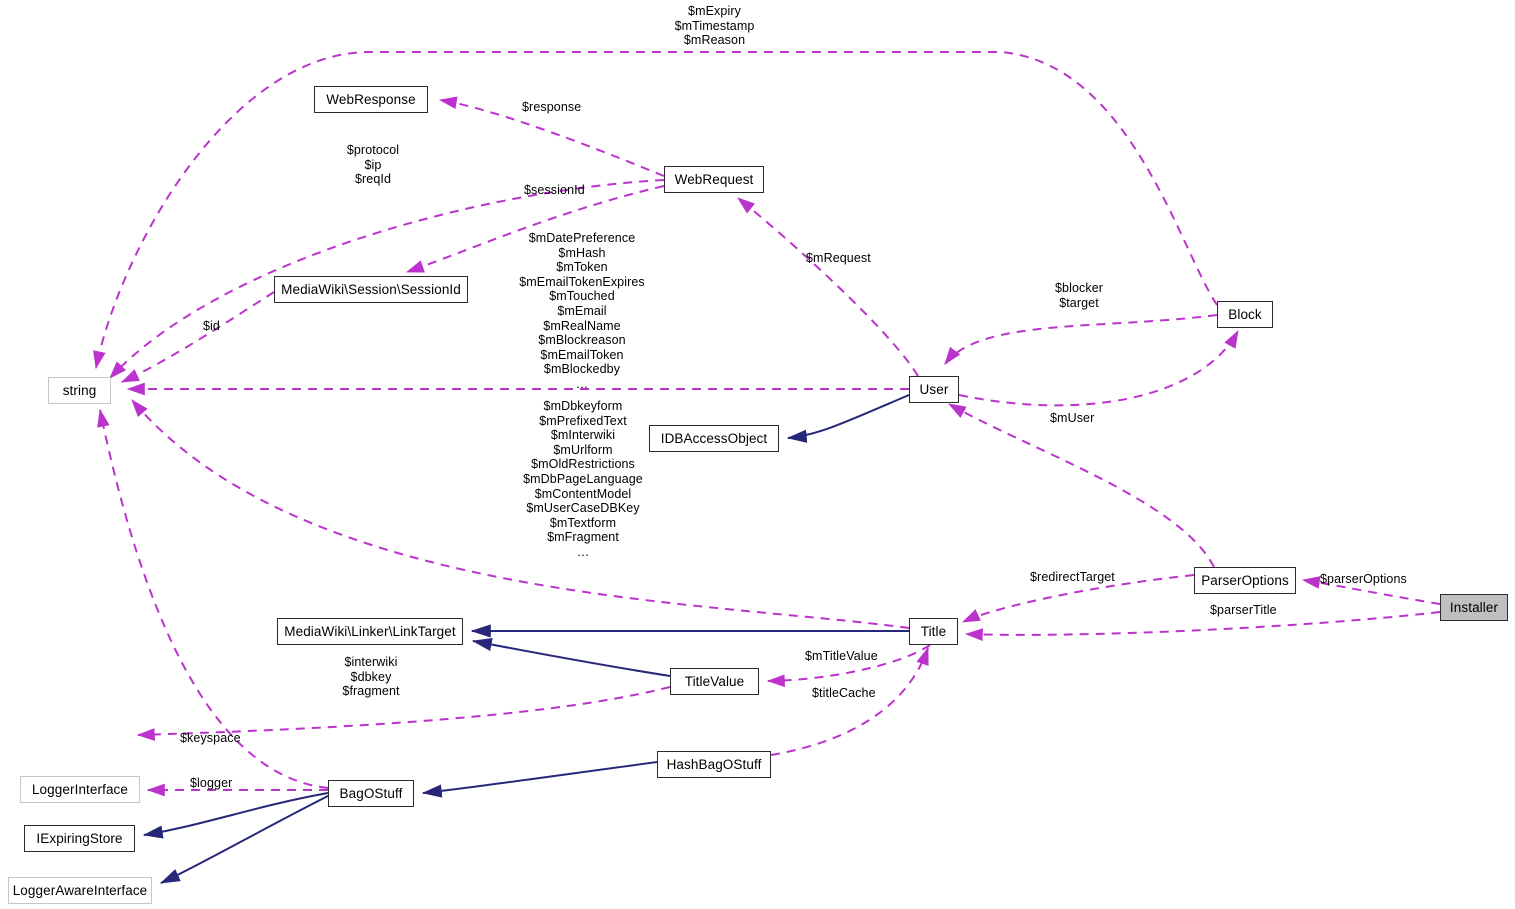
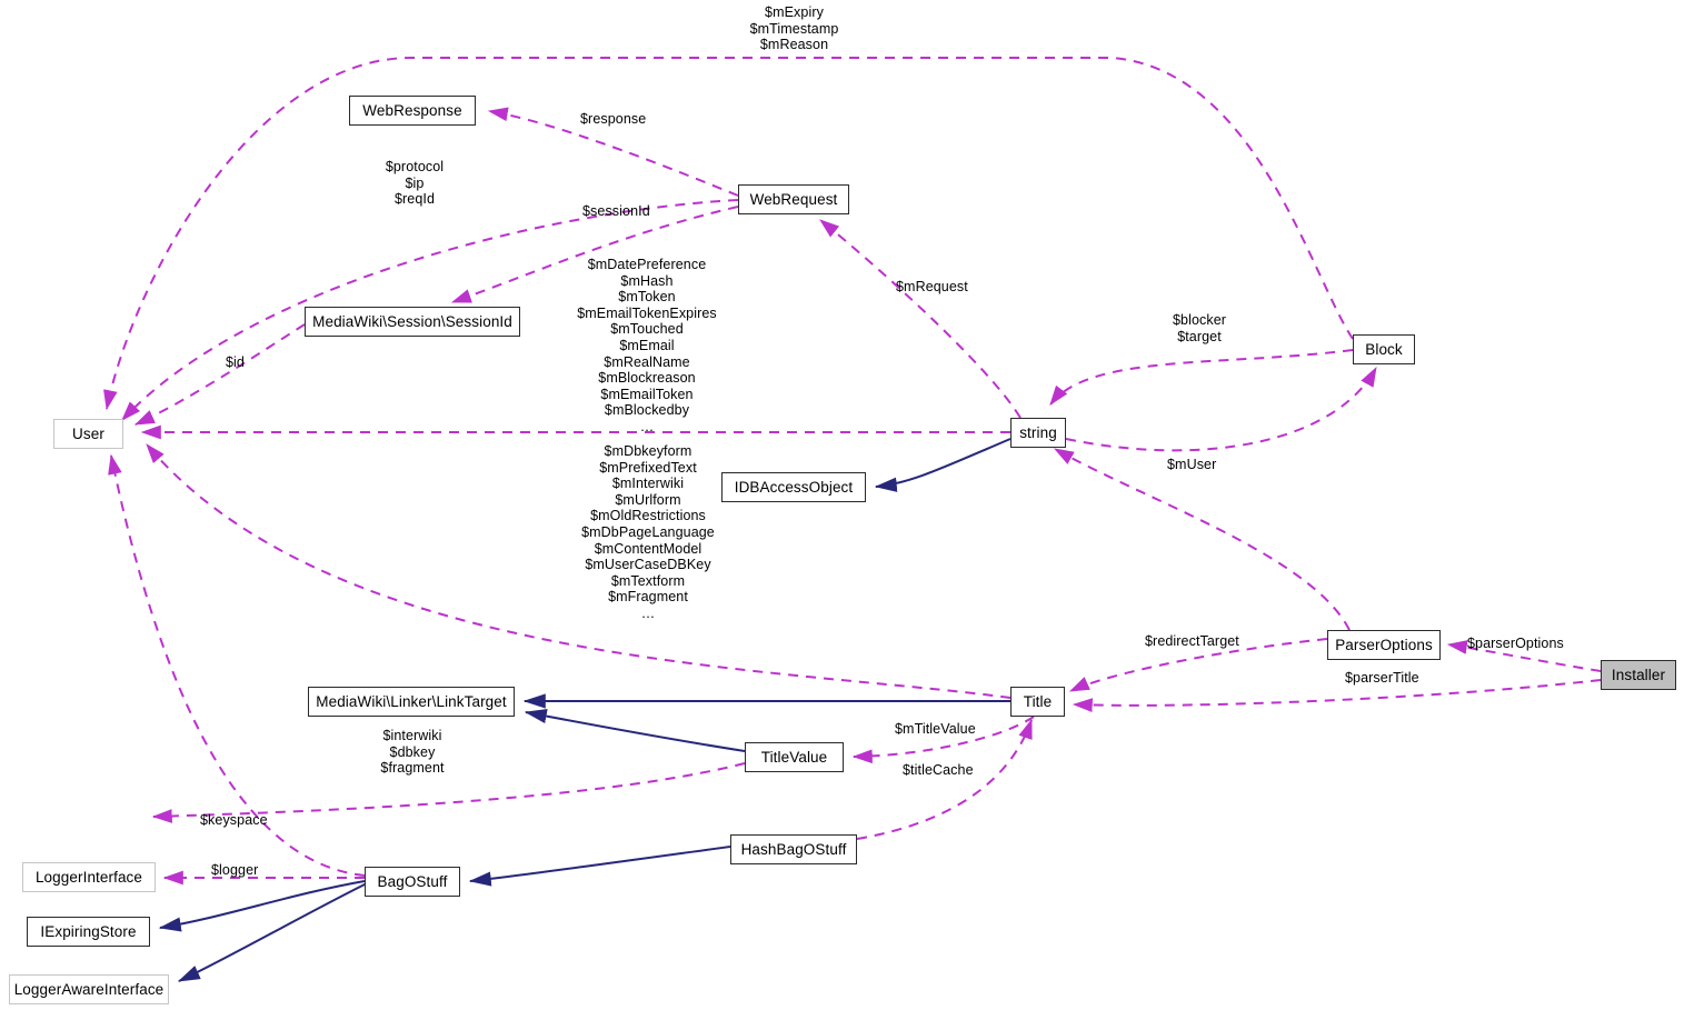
- string
+ User
  WebResponse
  WebRequest
  MediaWiki\Session\SessionId
- User
+ string
  IDBAccessObject
  Block
  ParserOptions
  Installer
  Title
  MediaWiki\Linker\LinkTarget
  TitleValue
  HashBagOStuff
  BagOStuff
  LoggerInterface
  IExpiringStore
  LoggerAwareInterface
  $mExpiry
  $mTimestamp
  $mReason
  $response
  $protocol
  $ip
  $reqId
  $sessionId
  $mDatePreference
  $mHash
  $mToken
  $mEmailTokenExpires
  $mTouched
  $mEmail
  $mRealName
  $mBlockreason
  $mEmailToken
  $mBlockedby
  …
  $id
  $mRequest
  $blocker
  $target
  $mUser
  $mDbkeyform
  $mPrefixedText
  $mInterwiki
  $mUrlform
  $mOldRestrictions
  $mDbPageLanguage
  $mContentModel
  $mUserCaseDBKey
  $mTextform
  $mFragment
  …
  $redirectTarget
  $parserOptions
  $parserTitle
  $mTitleValue
  $interwiki
  $dbkey
  $fragment
  $titleCache
  $keyspace
  $logger
